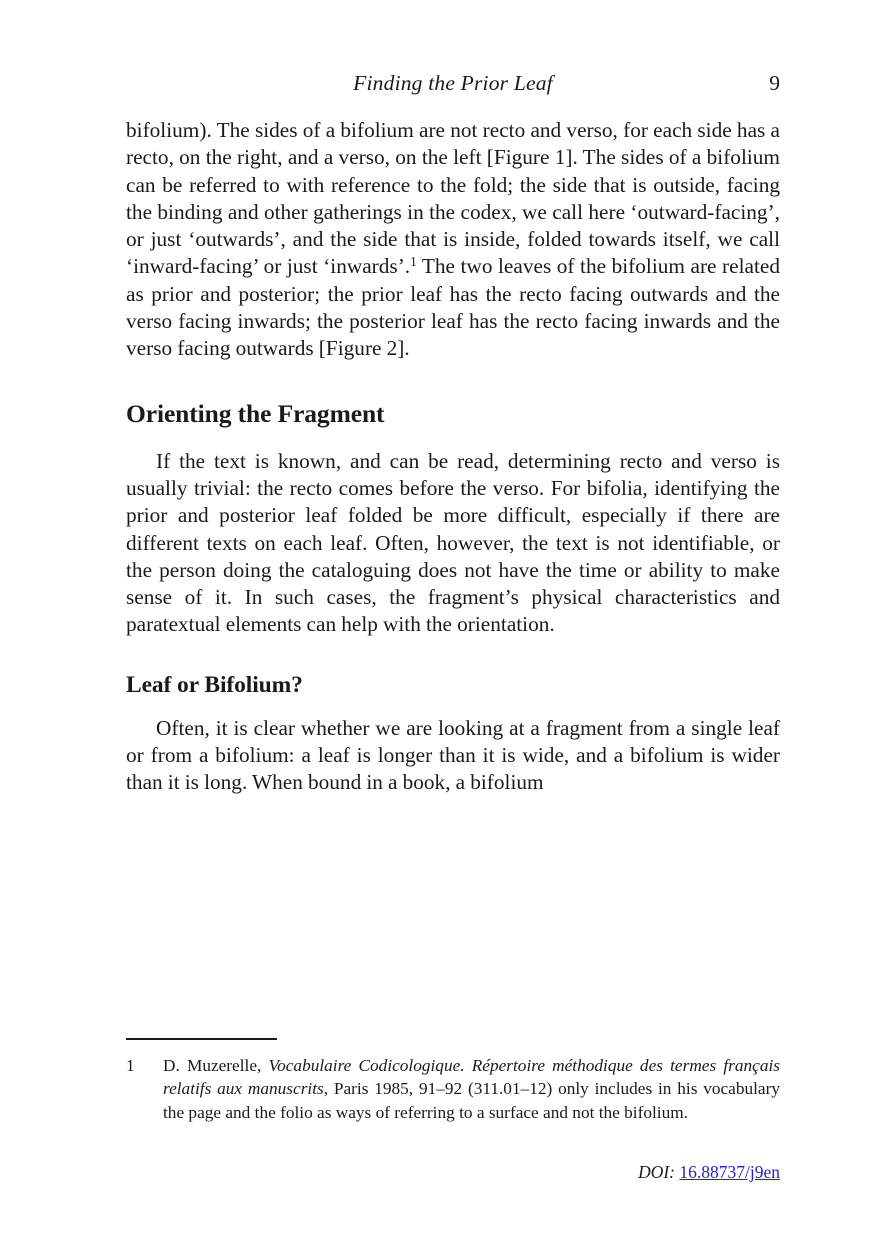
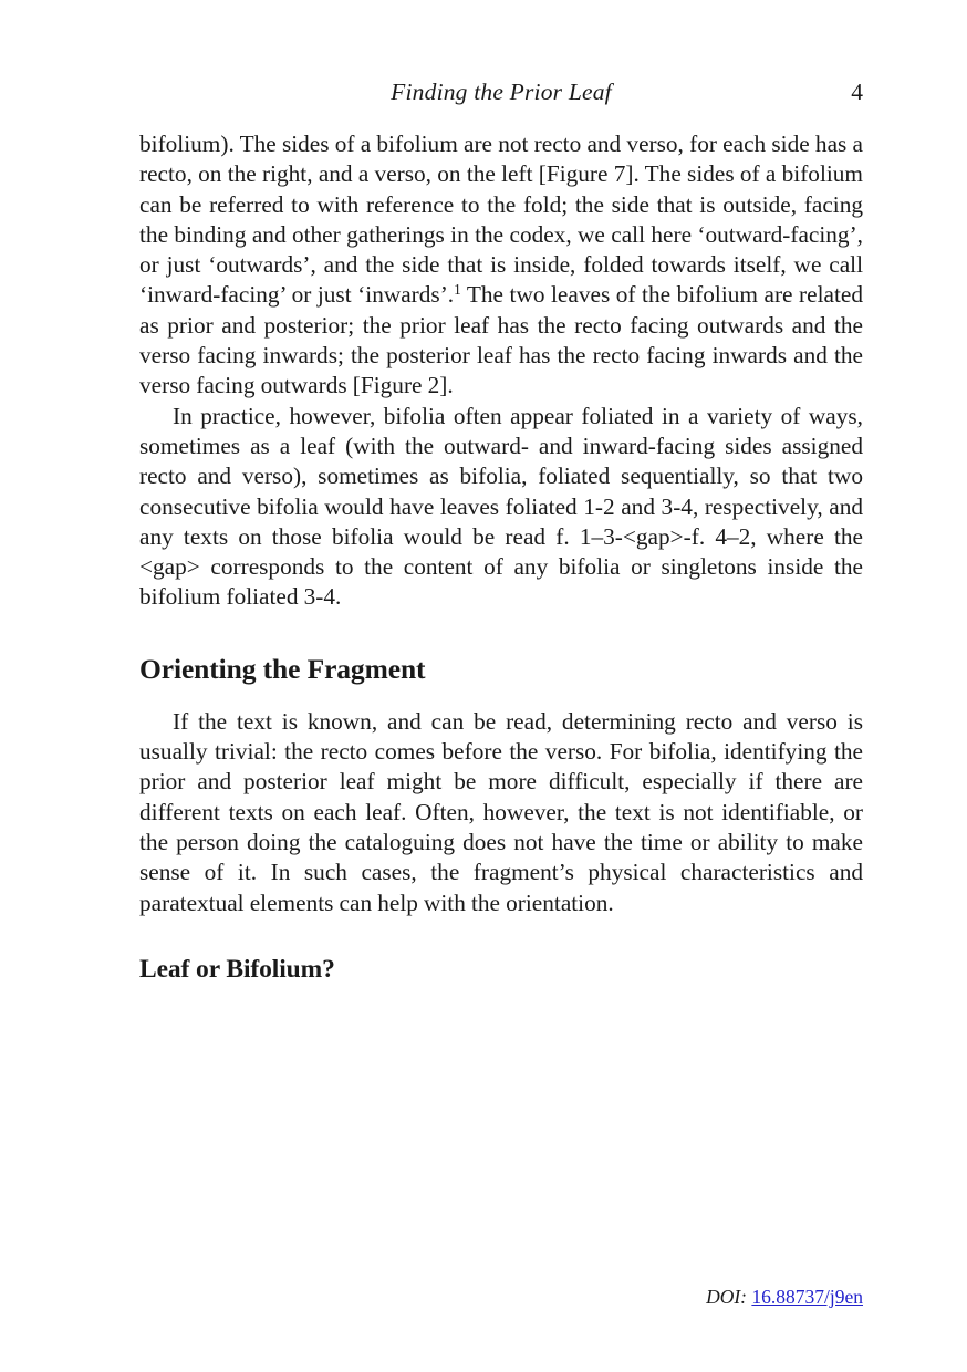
  Finding the Prior Leaf
- 9
+ 4
- bifolium). The sides of a bifolium are not recto and verso, for each side has a recto, on the right, and a verso, on the left [Figure 1]. The sides of a bifolium can be referred to with reference to the fold; the side that is outside, facing the binding and other gatherings in the codex, we call here ‘outward-facing’, or just ‘outwards’, and the side that is inside, folded towards itself, we call ‘inward-facing’ or just ‘inwards’.1 The two leaves of the bifolium are related as prior and posterior; the prior leaf has the recto facing outwards and the verso facing inwards; the posterior leaf has the recto facing inwards and the verso facing outwards [Figure 2].
+ bifolium). The sides of a bifolium are not recto and verso, for each side has a recto, on the right, and a verso, on the left [Figure 7]. The sides of a bifolium can be referred to with reference to the fold; the side that is outside, facing the binding and other gatherings in the codex, we call here ‘outward-facing’, or just ‘outwards’, and the side that is inside, folded towards itself, we call ‘inward-facing’ or just ‘inwards’.1 The two leaves of the bifolium are related as prior and posterior; the prior leaf has the recto facing outwards and the verso facing inwards; the posterior leaf has the recto facing inwards and the verso facing outwards [Figure 2].
+ In practice, however, bifolia often appear foliated in a variety of ways, sometimes as a leaf (with the outward- and inward-facing sides assigned recto and verso), sometimes as bifolia, foliated sequentially, so that two consecutive bifolia would have leaves foliated 1-2 and 3-4, respectively, and any texts on those bifolia would be read f. 1–3-<gap>-f. 4–2, where the <gap> corresponds to the content of any bifolia or singletons inside the bifolium foliated 3-4.
  Orienting the Fragment
- If the text is known, and can be read, determining recto and verso is usually trivial: the recto comes before the verso. For bifolia, identifying the prior and posterior leaf folded be more difficult, especially if there are different texts on each leaf. Often, however, the text is not identifiable, or the person doing the cataloguing does not have the time or ability to make sense of it. In such cases, the fragment’s physical characteristics and paratextual elements can help with the orientation.
+ If the text is known, and can be read, determining recto and verso is usually trivial: the recto comes before the verso. For bifolia, identifying the prior and posterior leaf might be more difficult, especially if there are different texts on each leaf. Often, however, the text is not identifiable, or the person doing the cataloguing does not have the time or ability to make sense of it. In such cases, the fragment’s physical characteristics and paratextual elements can help with the orientation.
  Leaf or Bifolium?
- Often, it is clear whether we are looking at a fragment from a single leaf or from a bifolium: a leaf is longer than it is wide, and a bifolium is wider than it is long. When bound in a book, a bifolium
- 1
- D. Muzerelle, Vocabulaire Codicologique. Répertoire méthodique des termes français relatifs aux manuscrits, Paris 1985, 91–92 (311.01–12) only includes in his vocabulary the page and the folio as ways of referring to a surface and not the bifolium.
  DOI: 16.88737/j9en
